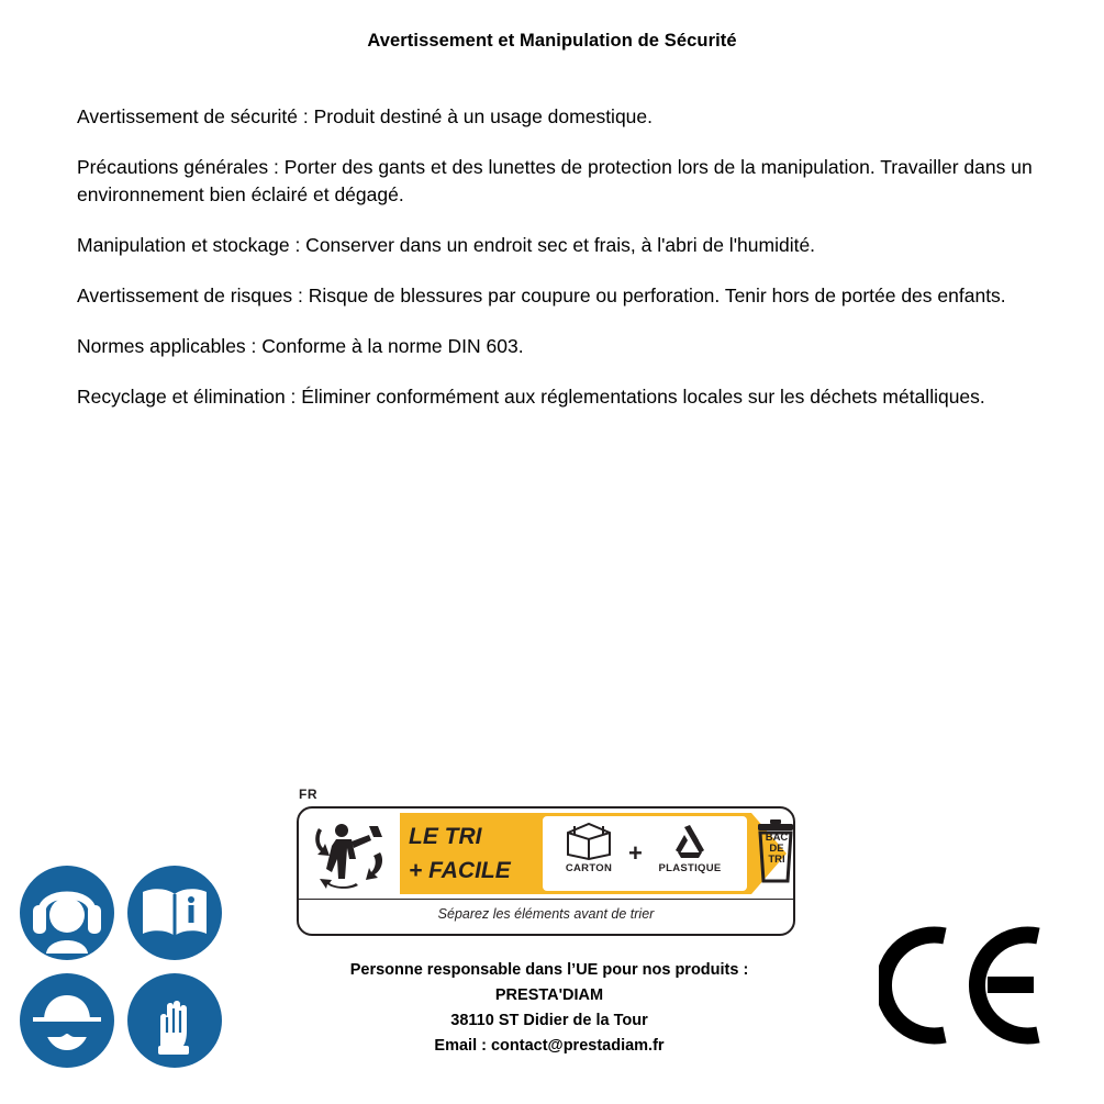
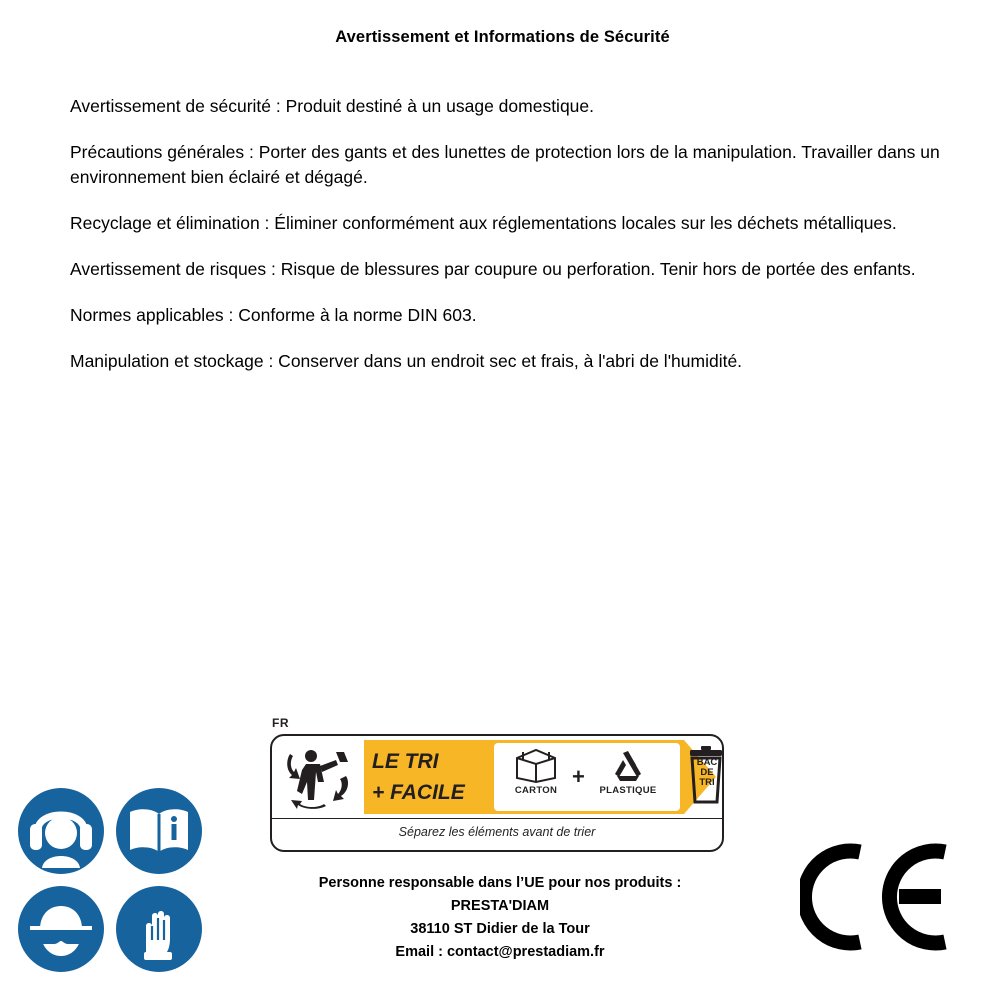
- Avertissement et Manipulation de Sécurité
+ Avertissement et Informations de Sécurité
  Avertissement de sécurité : Produit destiné à un usage domestique.
  Précautions générales : Porter des gants et des lunettes de protection lors de la manipulation. Travailler dans un environnement bien éclairé et dégagé.
- Manipulation et stockage : Conserver dans un endroit sec et frais, à l'abri de l'humidité.
+ Recyclage et élimination : Éliminer conformément aux réglementations locales sur les déchets métalliques.
  Avertissement de risques : Risque de blessures par coupure ou perforation. Tenir hors de portée des enfants.
  Normes applicables : Conforme à la norme DIN 603.
- Recyclage et élimination : Éliminer conformément aux réglementations locales sur les déchets métalliques.
+ Manipulation et stockage : Conserver dans un endroit sec et frais, à l'abri de l'humidité.
  FR
  LE TRI
  + FACILE
  CARTON
  +
  PLASTIQUE
  BAC
  DE
  TRI
  Séparez les éléments avant de trier
  Personne responsable dans l’UE pour nos produits :
  PRESTA'DIAM
  38110 ST Didier de la Tour
  Email : contact@prestadiam.fr
